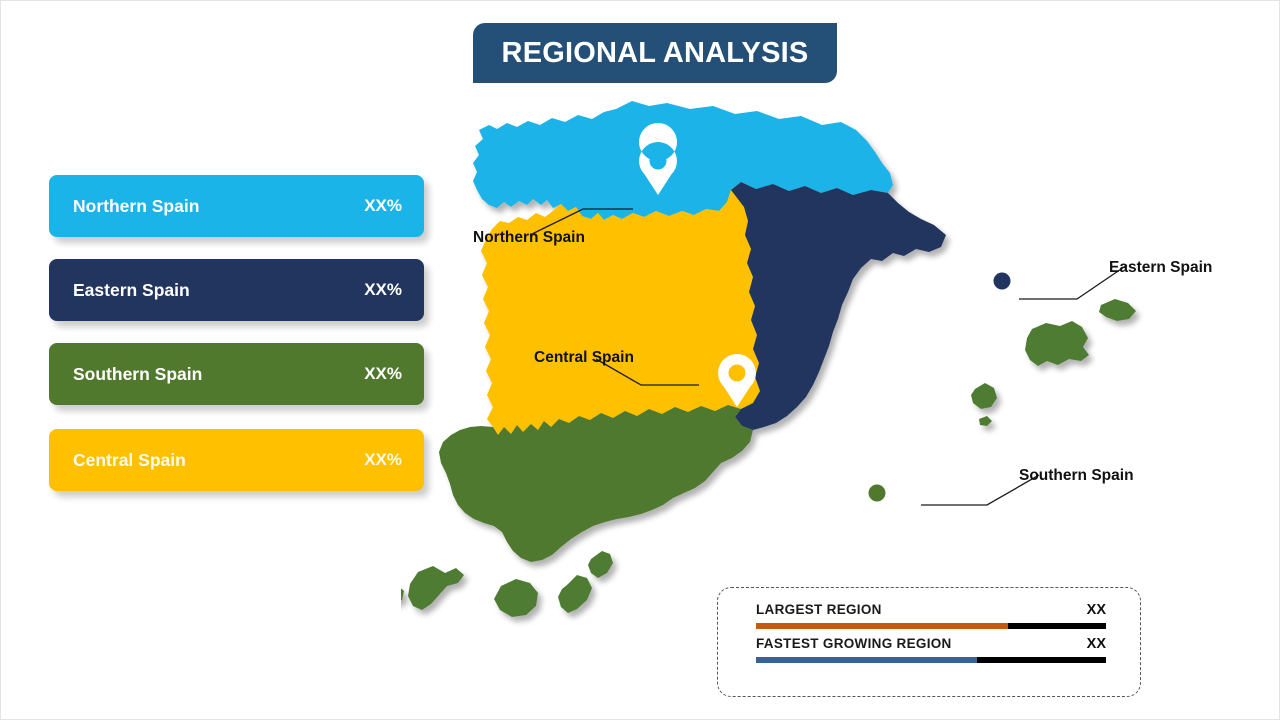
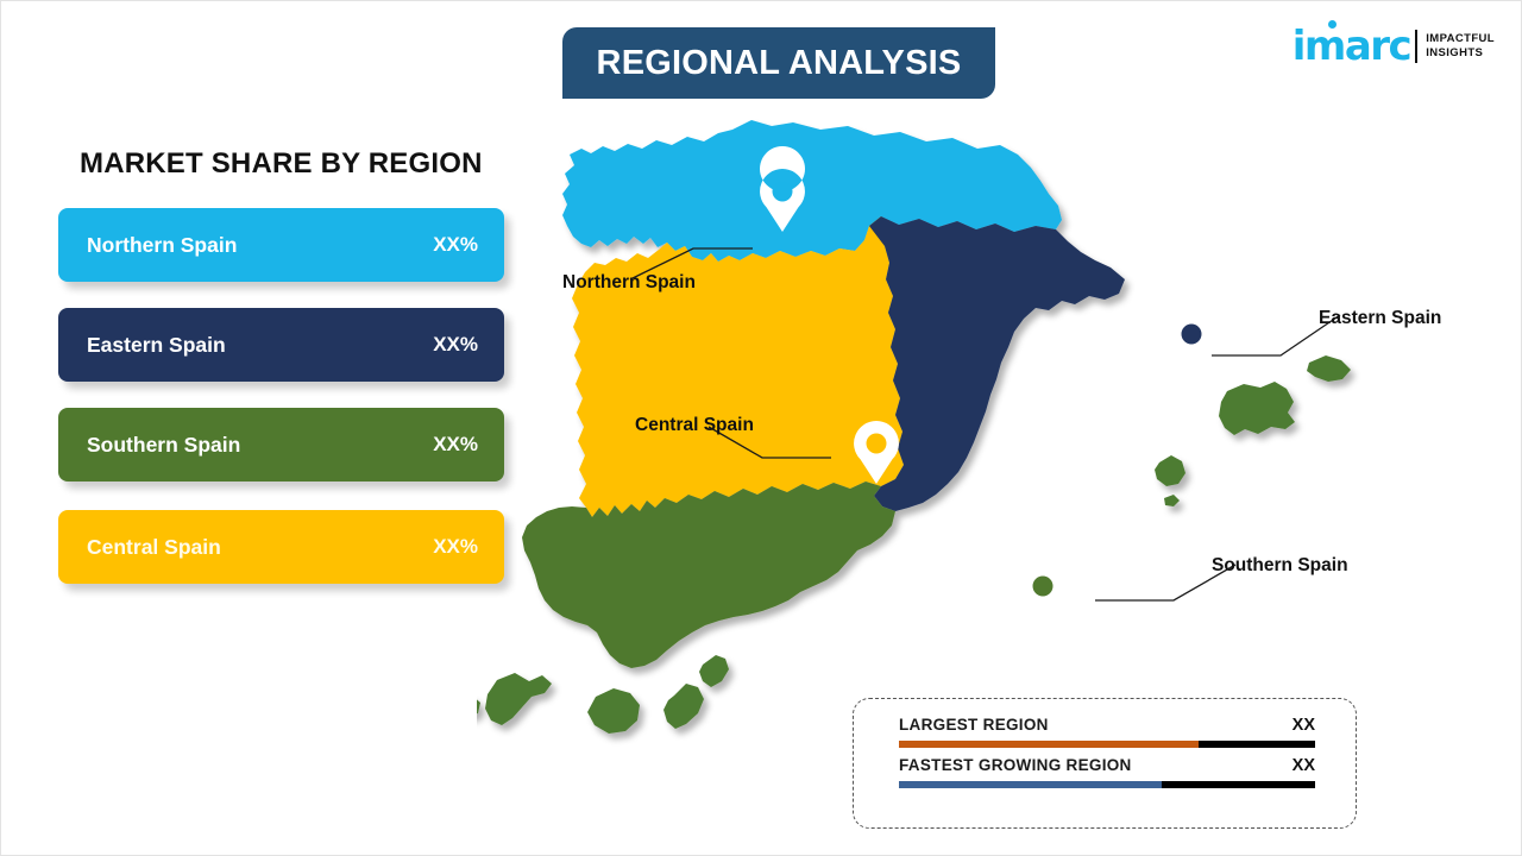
  REGIONAL ANALYSIS
+ imarc
+ IMPACTFUL
+ INSIGHTS
+ MARKET SHARE BY REGION
  Northern Spain
  XX%
  Eastern Spain
  XX%
  Southern Spain
  XX%
  Central Spain
  XX%
  Northern Spain
  Central Spain
  Eastern Spain
  Southern Spain
  LARGEST REGION
  XX
  FASTEST GROWING REGION
  XX
